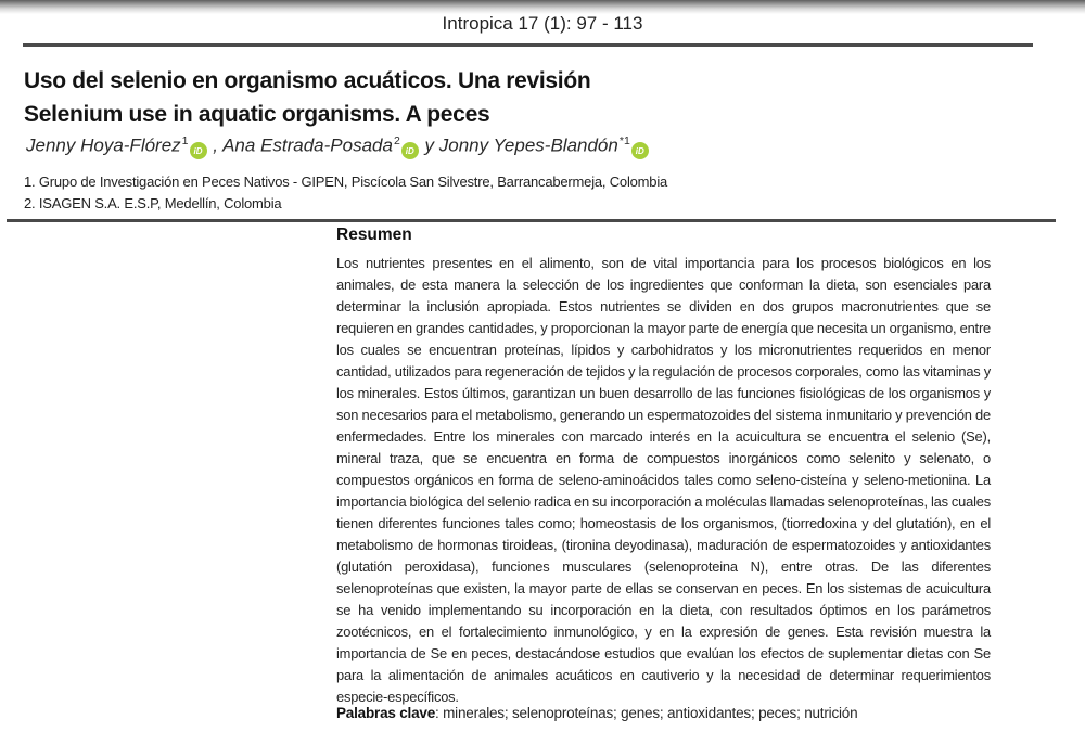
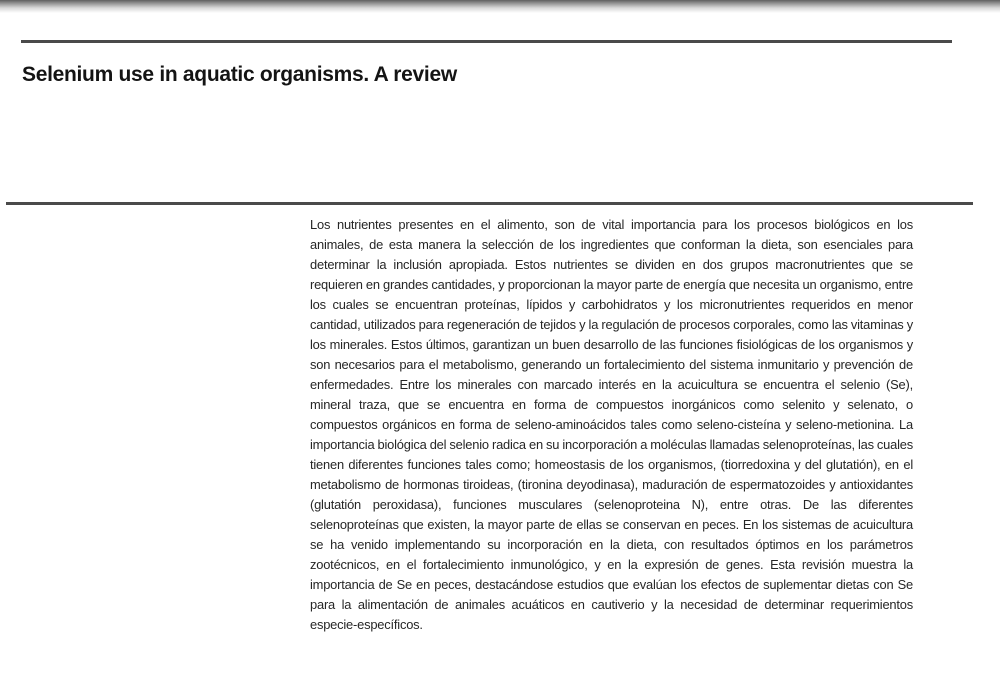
- Intropica 17 (1): 97 - 113
- Uso del selenio en organismo acuáticos. Una revisión
- Selenium use in aquatic organisms. A peces
+ Selenium use in aquatic organisms. A review
- Jenny Hoya-Flórez1iD , Ana Estrada-Posada2iD y Jonny Yepes-Blandón*1iD
- 1. Grupo de Investigación en Peces Nativos - GIPEN, Piscícola San Silvestre, Barrancabermeja, Colombia
- 2. ISAGEN S.A. E.S.P, Medellín, Colombia
- Resumen
- Los nutrientes presentes en el alimento, son de vital importancia para los procesos biológicos en los animales, de esta manera la selección de los ingredientes que conforman la dieta, son esenciales para determinar la inclusión apropiada. Estos nutrientes se dividen en dos grupos macronutrientes que se requieren en grandes cantidades, y proporcionan la mayor parte de energía que necesita un organismo, entre los cuales se encuentran proteínas, lípidos y carbohidratos y los micronutrientes requeridos en menor cantidad, utilizados para regeneración de tejidos y la regulación de procesos corporales, como las vitaminas y los minerales. Estos últimos, garantizan un buen desarrollo de las funciones fisiológicas de los organismos y son necesarios para el metabolismo, generando un espermatozoides del sistema inmunitario y prevención de enfermedades. Entre los minerales con marcado interés en la acuicultura se encuentra el selenio (Se), mineral traza, que se encuentra en forma de compuestos inorgánicos como selenito y selenato, o compuestos orgánicos en forma de seleno-aminoácidos tales como seleno-cisteína y seleno-metionina. La importancia biológica del selenio radica en su incorporación a moléculas llamadas selenoproteínas, las cuales tienen diferentes funciones tales como; homeostasis de los organismos, (tiorredoxina y del glutatión), en el metabolismo de hormonas tiroideas, (tironina deyodinasa), maduración de espermatozoides y antioxidantes (glutatión peroxidasa), funciones musculares (selenoproteina N), entre otras. De las diferentes selenoproteínas que existen, la mayor parte de ellas se conservan en peces. En los sistemas de acuicultura se ha venido implementando su incorporación en la dieta, con resultados óptimos en los parámetros zootécnicos, en el fortalecimiento inmunológico, y en la expresión de genes. Esta revisión muestra la importancia de Se en peces, destacándose estudios que evalúan los efectos de suplementar dietas con Se para la alimentación de animales acuáticos en cautiverio y la necesidad de determinar requerimientos especie-específicos.
+ Los nutrientes presentes en el alimento, son de vital importancia para los procesos biológicos en los animales, de esta manera la selección de los ingredientes que conforman la dieta, son esenciales para determinar la inclusión apropiada. Estos nutrientes se dividen en dos grupos macronutrientes que se requieren en grandes cantidades, y proporcionan la mayor parte de energía que necesita un organismo, entre los cuales se encuentran proteínas, lípidos y carbohidratos y los micronutrientes requeridos en menor cantidad, utilizados para regeneración de tejidos y la regulación de procesos corporales, como las vitaminas y los minerales. Estos últimos, garantizan un buen desarrollo de las funciones fisiológicas de los organismos y son necesarios para el metabolismo, generando un fortalecimiento del sistema inmunitario y prevención de enfermedades. Entre los minerales con marcado interés en la acuicultura se encuentra el selenio (Se), mineral traza, que se encuentra en forma de compuestos inorgánicos como selenito y selenato, o compuestos orgánicos en forma de seleno-aminoácidos tales como seleno-cisteína y seleno-metionina. La importancia biológica del selenio radica en su incorporación a moléculas llamadas selenoproteínas, las cuales tienen diferentes funciones tales como; homeostasis de los organismos, (tiorredoxina y del glutatión), en el metabolismo de hormonas tiroideas, (tironina deyodinasa), maduración de espermatozoides y antioxidantes (glutatión peroxidasa), funciones musculares (selenoproteina N), entre otras. De las diferentes selenoproteínas que existen, la mayor parte de ellas se conservan en peces. En los sistemas de acuicultura se ha venido implementando su incorporación en la dieta, con resultados óptimos en los parámetros zootécnicos, en el fortalecimiento inmunológico, y en la expresión de genes. Esta revisión muestra la importancia de Se en peces, destacándose estudios que evalúan los efectos de suplementar dietas con Se para la alimentación de animales acuáticos en cautiverio y la necesidad de determinar requerimientos especie-específicos.
- Palabras clave: minerales; selenoproteínas; genes; antioxidantes; peces; nutrición
